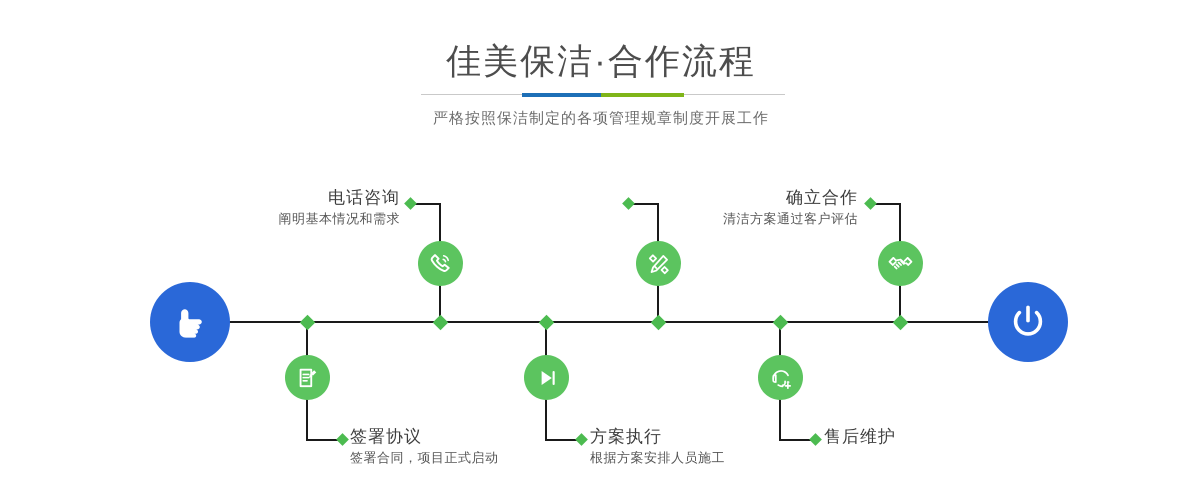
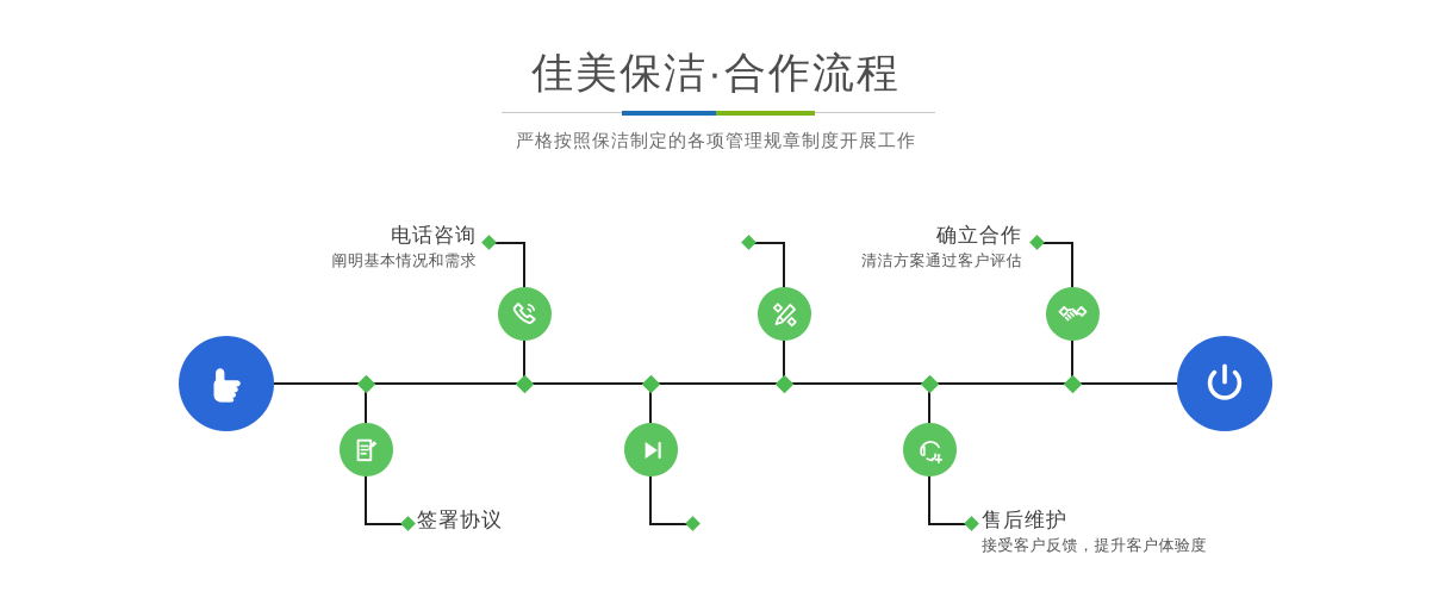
  佳美保洁·合作流程
  严格按照保洁制定的各项管理规章制度开展工作
  电话咨询
  阐明基本情况和需求
  签署协议
- 签署合同，项目正式启动
- 方案执行
- 根据方案安排人员施工
  确立合作
  清洁方案通过客户评估
  售后维护
+ 接受客户反馈，提升客户体验度
